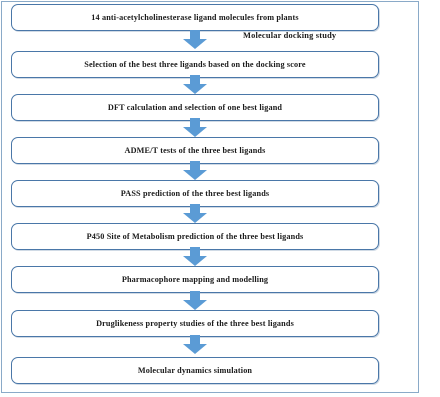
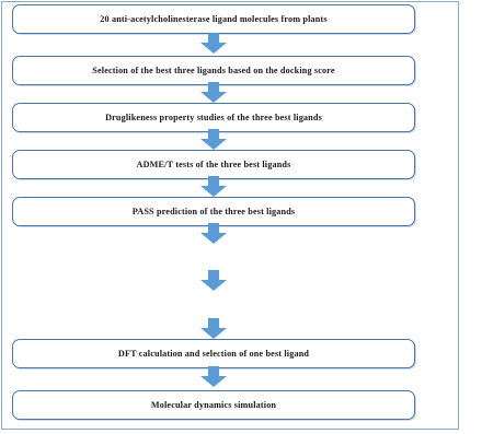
- 14 anti-acetylcholinesterase ligand molecules from plants
+ 20 anti-acetylcholinesterase ligand molecules from plants
- Molecular docking study
  Selection of the best three ligands based on the docking score
- DFT calculation and selection of one best ligand
+ Druglikeness property studies of the three best ligands
  ADME/T tests of the three best ligands
  PASS prediction of the three best ligands
- P450 Site of Metabolism prediction of the three best ligands
- Pharmacophore mapping and modelling
- Druglikeness property studies of the three best ligands
+ DFT calculation and selection of one best ligand
  Molecular dynamics simulation
